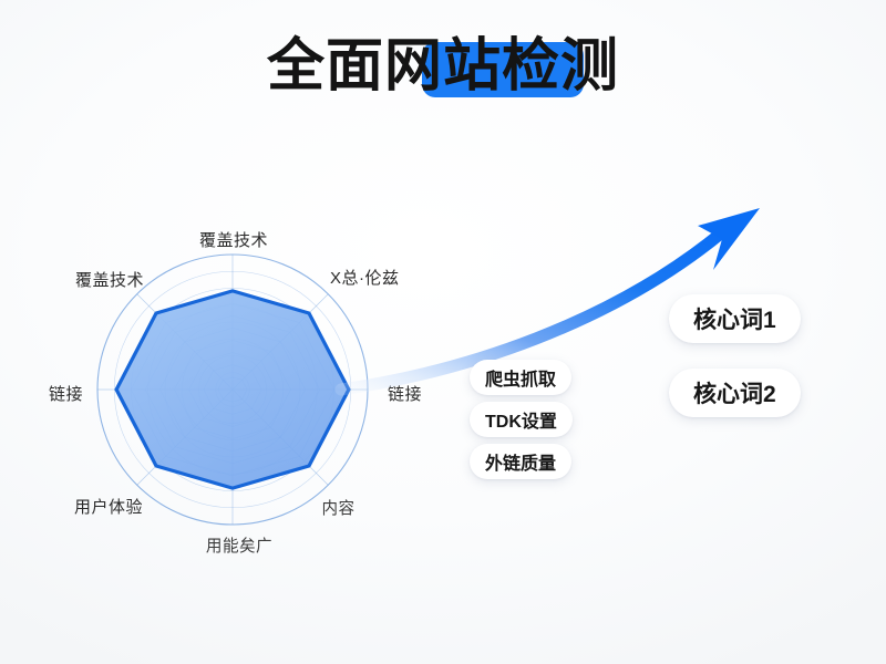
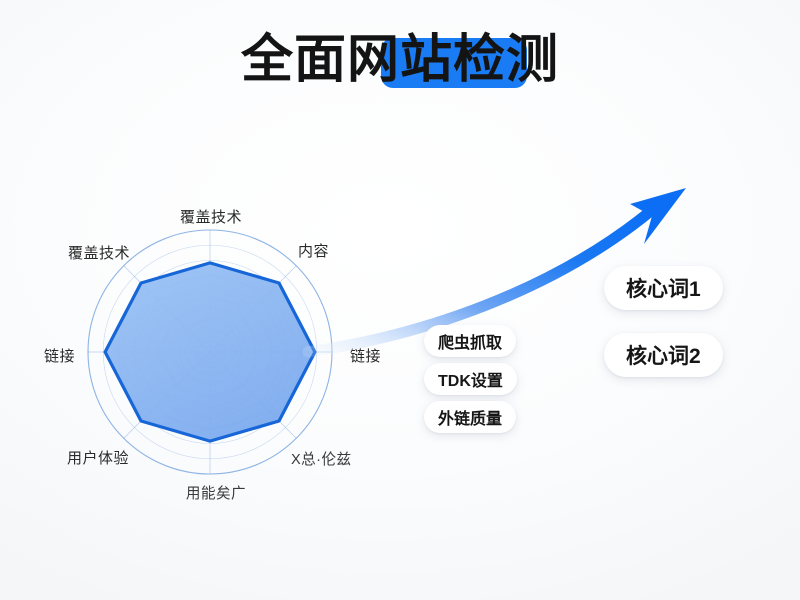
  全面网站检测
  覆盖技术
- X总·伦兹
+ 内容
  链接
- 内容
+ X总·伦兹
  用能矣广
  用户体验
  链接
  覆盖技术
  爬虫抓取
  TDK设置
  外链质量
  核心词1
  核心词2
